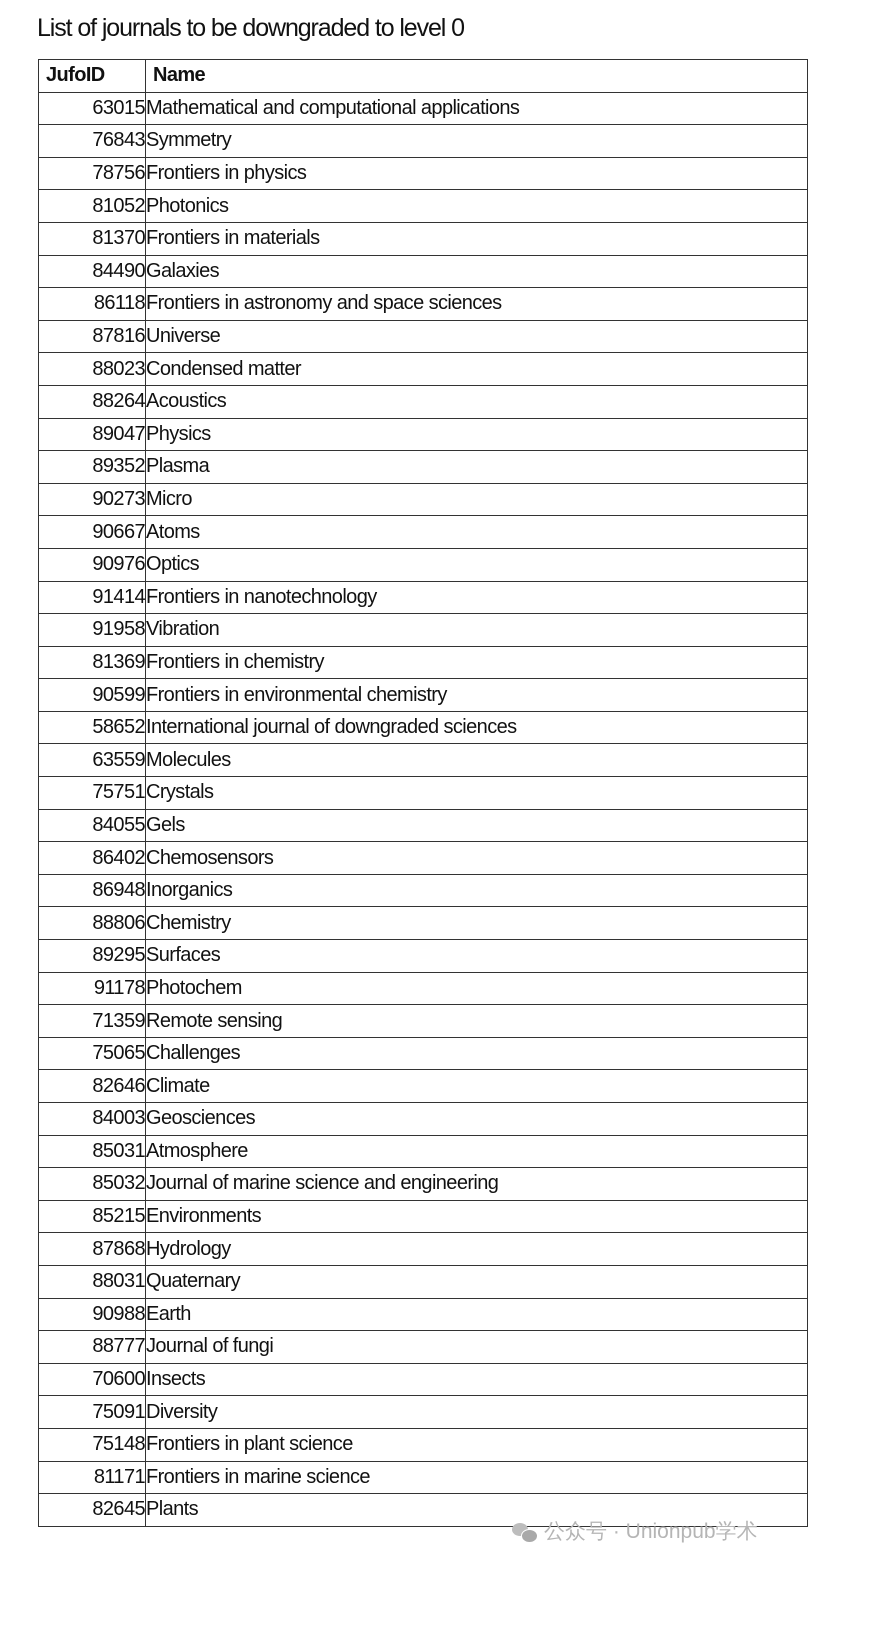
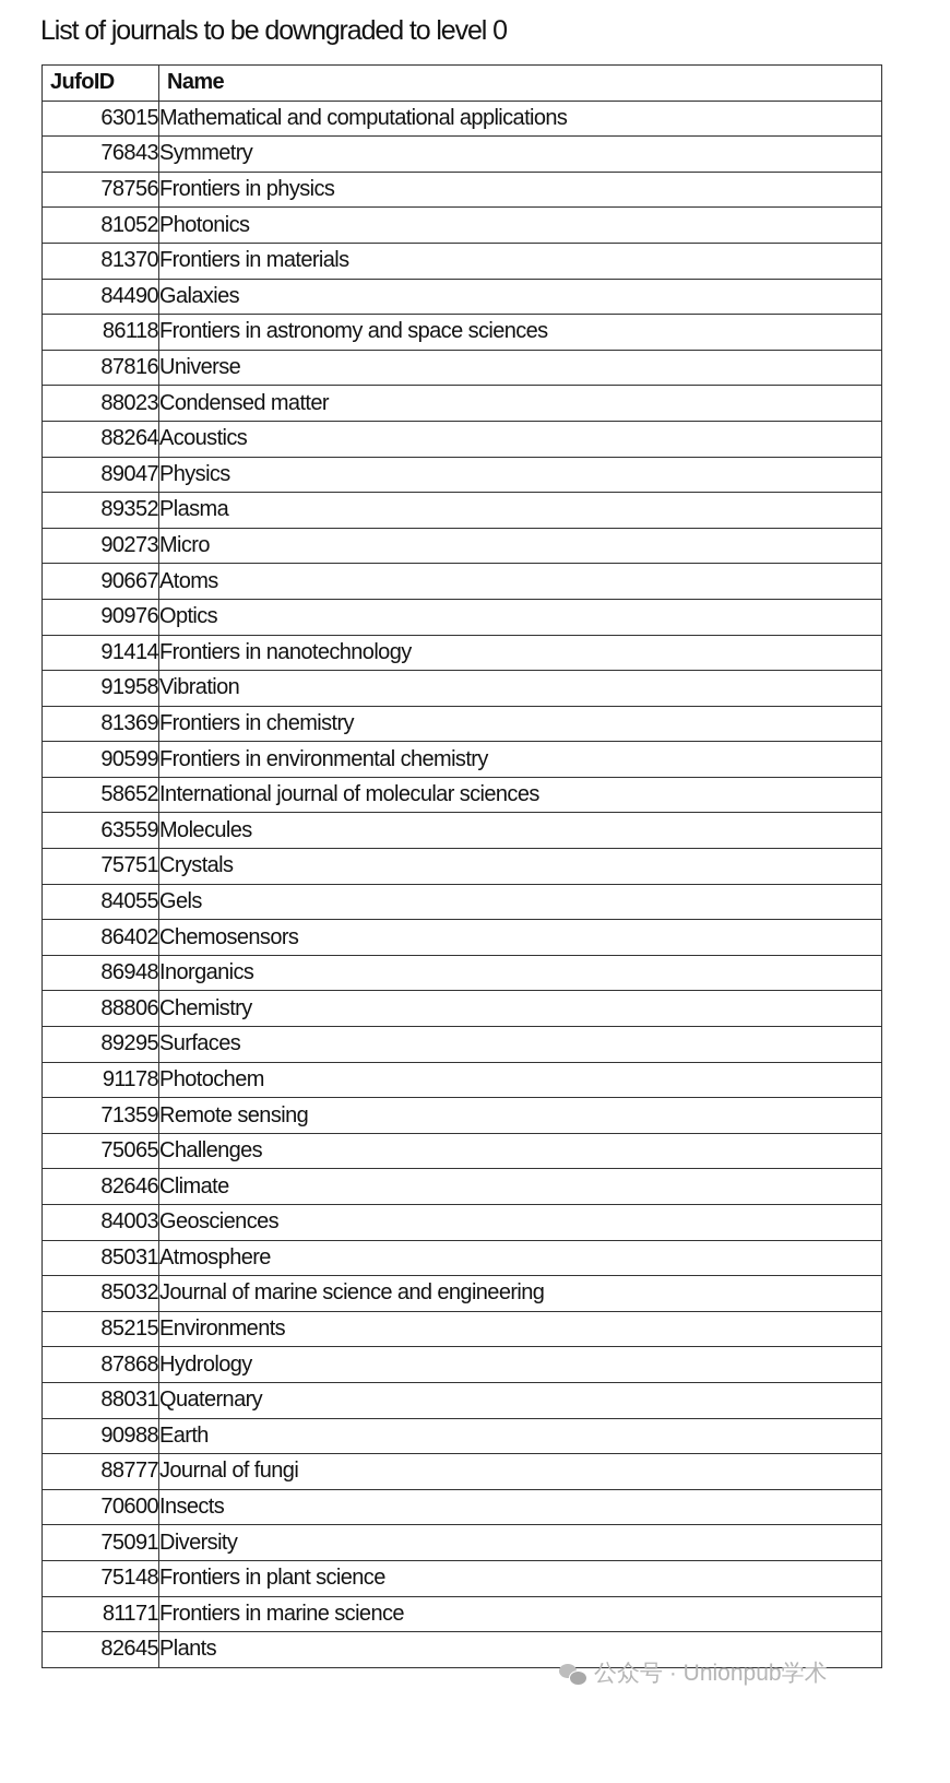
  List of journals to be downgraded to level 0
  JufoID	Name
  63015	Mathematical and computational applications
  76843	Symmetry
  78756	Frontiers in physics
  81052	Photonics
  81370	Frontiers in materials
  84490	Galaxies
  86118	Frontiers in astronomy and space sciences
  87816	Universe
  88023	Condensed matter
  88264	Acoustics
  89047	Physics
  89352	Plasma
  90273	Micro
  90667	Atoms
  90976	Optics
  91414	Frontiers in nanotechnology
  91958	Vibration
  81369	Frontiers in chemistry
  90599	Frontiers in environmental chemistry
- 58652	International journal of downgraded sciences
+ 58652	International journal of molecular sciences
  63559	Molecules
  75751	Crystals
  84055	Gels
  86402	Chemosensors
  86948	Inorganics
  88806	Chemistry
  89295	Surfaces
  91178	Photochem
  71359	Remote sensing
  75065	Challenges
  82646	Climate
  84003	Geosciences
  85031	Atmosphere
  85032	Journal of marine science and engineering
  85215	Environments
  87868	Hydrology
  88031	Quaternary
  90988	Earth
  88777	Journal of fungi
  70600	Insects
  75091	Diversity
  75148	Frontiers in plant science
  81171	Frontiers in marine science
  82645	Plants
  公众号 · Unionpub学术
